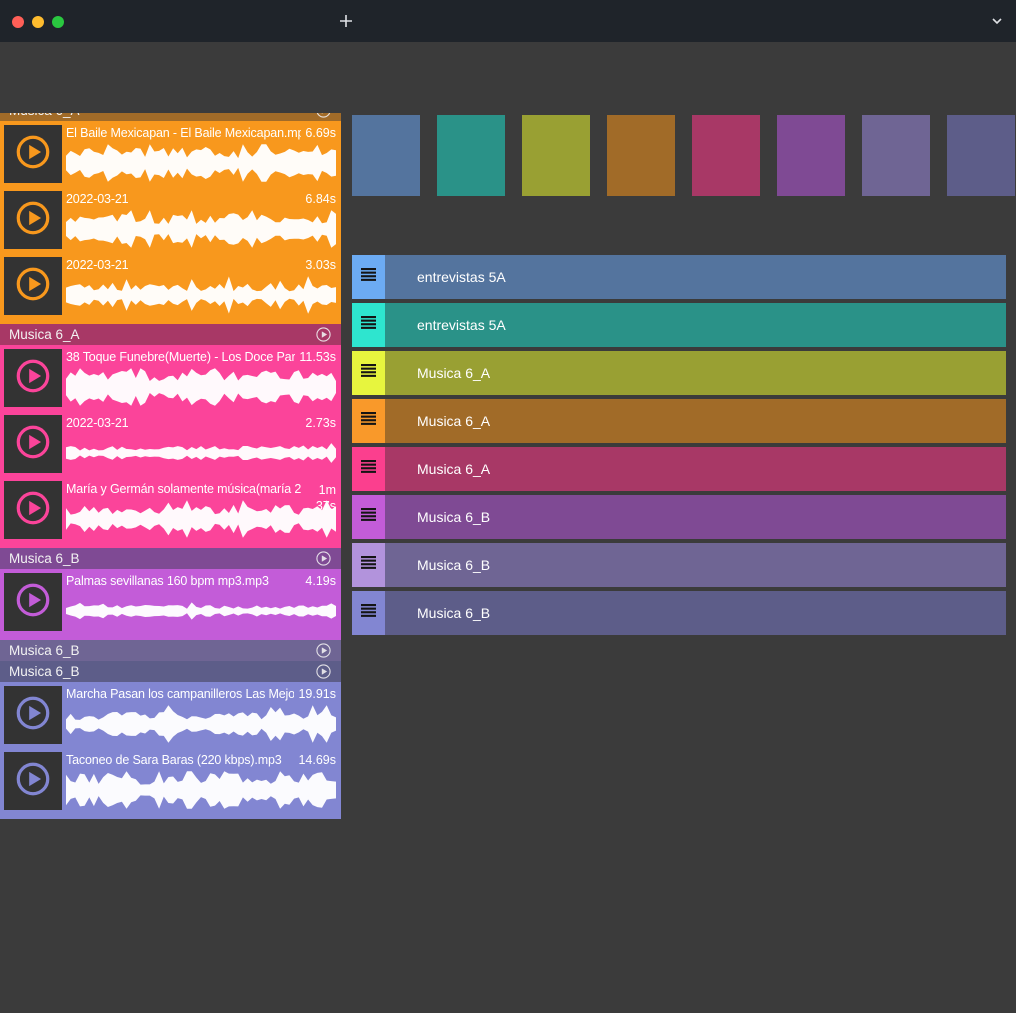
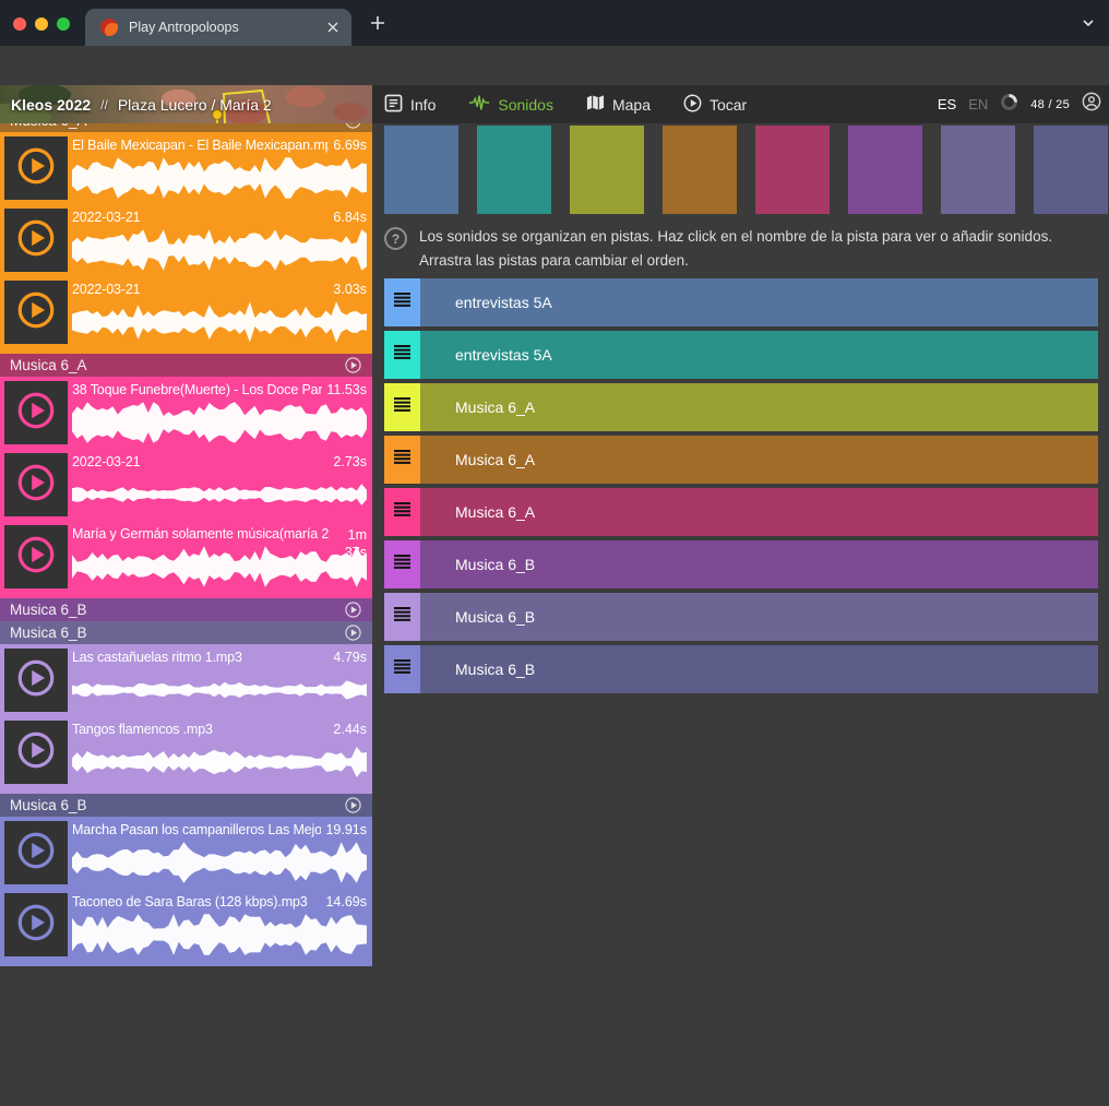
+ Play Antropoloops
+ Kleos 2022
+ //
+ Plaza Lucero / María 2
+ Info
+ Sonidos
+ Mapa
+ Tocar
+ ES
+ EN
+ 48 / 25
  El Baile Mexicapan - El Baile Mexicapan.mp
  6.69s
  2022-03-21
  6.84s
  2022-03-21
  3.03s
  Musica 6_A
  38 Toque Funebre(Muerte) - Los Doce Par
  11.53s
  2022-03-21
  2.73s
  María y Germán solamente música(maría 2
  1m 3s
  Musica 6_B
- Palmas sevillanas 160 bpm mp3.mp3
- 4.19s
  Musica 6_B
+ Las castañuelas ritmo 1.mp3
+ 4.79s
+ Tangos flamencos .mp3
+ 2.44s
  Musica 6_B
  Marcha Pasan los campanilleros Las Mejo
  19.91s
- Taconeo de Sara Baras (220 kbps).mp3
+ Taconeo de Sara Baras (128 kbps).mp3
  14.69s
+ ?
+ Los sonidos se organizan en pistas. Haz click en el nombre de la pista para ver o añadir sonidos. Arrastra las pistas para cambiar el orden.
  entrevistas 5A
  entrevistas 5A
  Musica 6_A
  Musica 6_A
  Musica 6_A
  Musica 6_B
  Musica 6_B
  Musica 6_B
